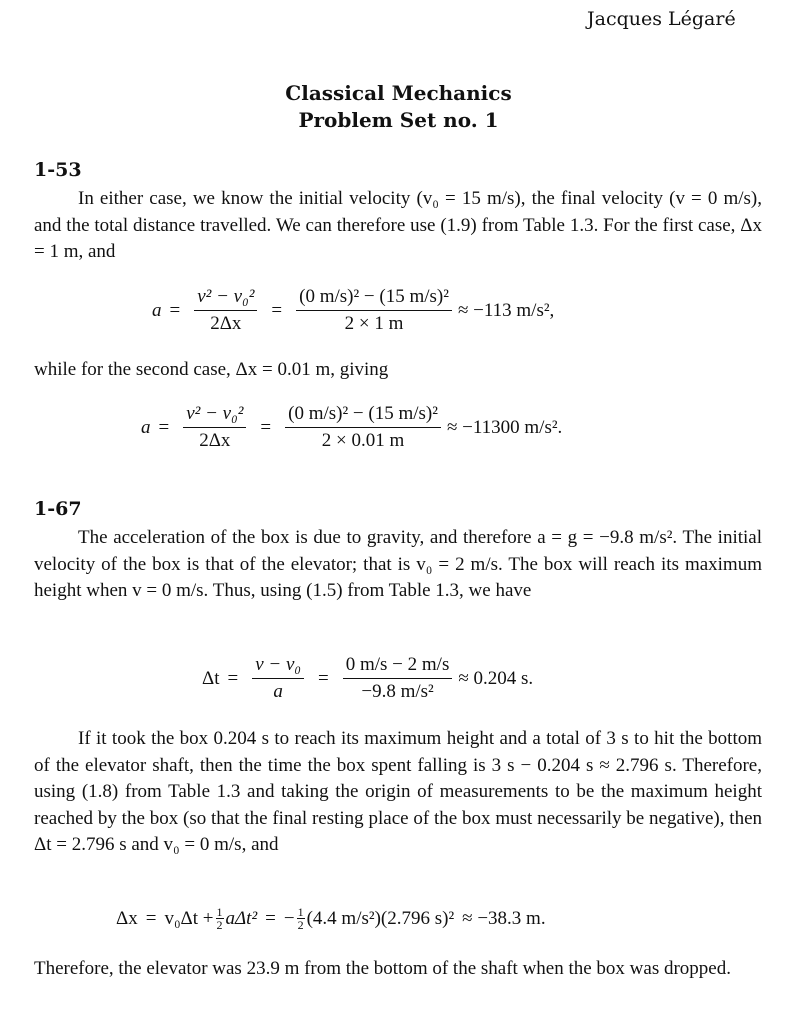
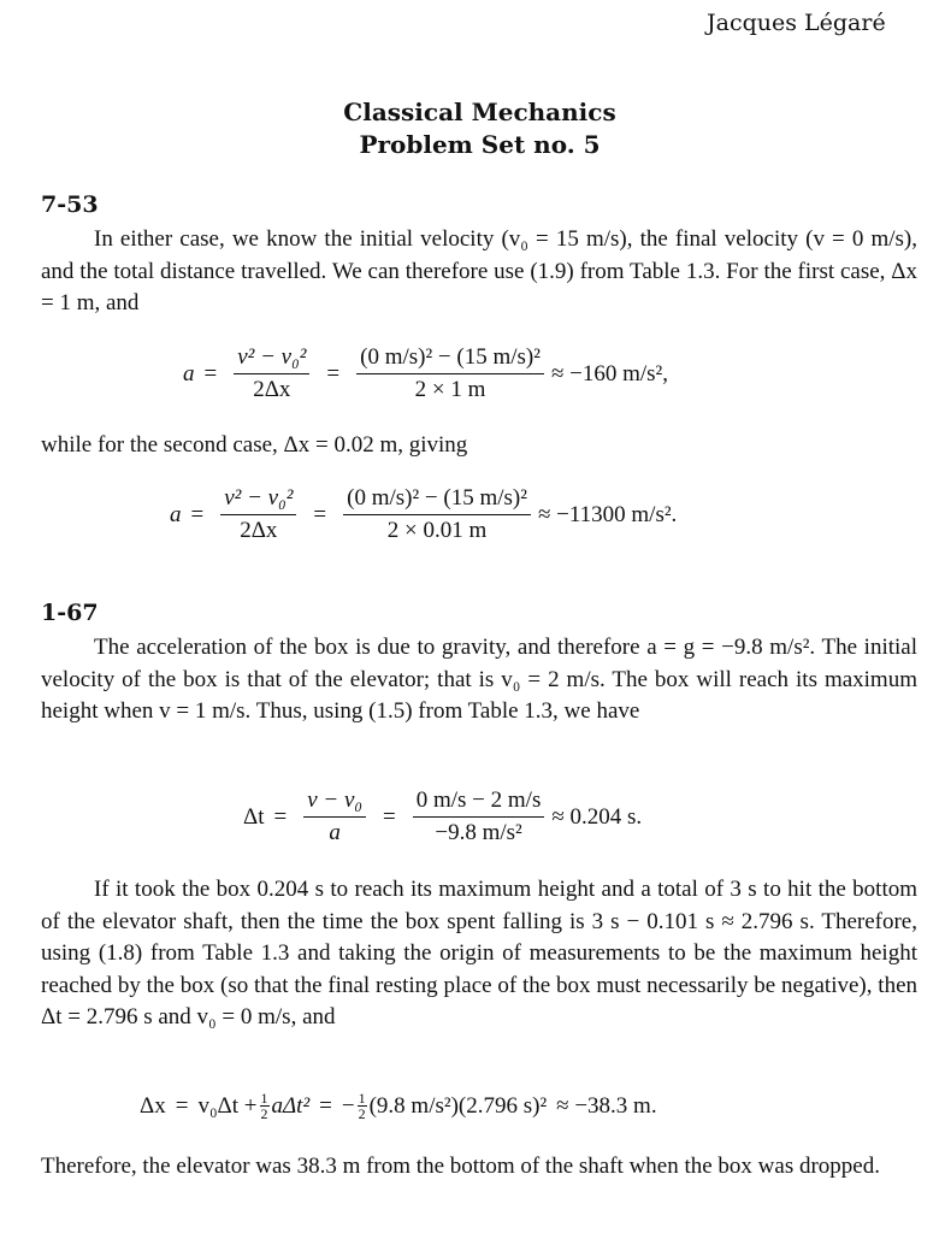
  Jacques Légaré
  Classical Mechanics
- Problem Set no. 1
+ Problem Set no. 5
- 1-53
+ 7-53
  In either case, we know the initial velocity (v₀ = 15 m/s), the final velocity (v = 0 m/s), and the total distance travelled. We can therefore use (1.9) from Table 1.3. For the first case, Δx = 1 m, and
  a
  =
  v² − v₀²
  2Δx
  =
  (0 m/s)² − (15 m/s)²
  2 × 1 m
- ≈ −113 m/s²,
+ ≈ −160 m/s²,
- while for the second case, Δx = 0.01 m, giving
+ while for the second case, Δx = 0.02 m, giving
  a
  =
  v² − v₀²
  2Δx
  =
  (0 m/s)² − (15 m/s)²
  2 × 0.01 m
  ≈ −11300 m/s².
  1-67
- The acceleration of the box is due to gravity, and therefore a = g = −9.8 m/s². The initial velocity of the box is that of the elevator; that is v₀ = 2 m/s. The box will reach its maximum height when v = 0 m/s. Thus, using (1.5) from Table 1.3, we have
+ The acceleration of the box is due to gravity, and therefore a = g = −9.8 m/s². The initial velocity of the box is that of the elevator; that is v₀ = 2 m/s. The box will reach its maximum height when v = 1 m/s. Thus, using (1.5) from Table 1.3, we have
  Δt
  =
  v − v₀
  a
  =
  0 m/s − 2 m/s
  −9.8 m/s²
  ≈ 0.204 s.
- If it took the box 0.204 s to reach its maximum height and a total of 3 s to hit the bottom of the elevator shaft, then the time the box spent falling is 3 s − 0.204 s ≈ 2.796 s. Therefore, using (1.8) from Table 1.3 and taking the origin of measurements to be the maximum height reached by the box (so that the final resting place of the box must necessarily be negative), then Δt = 2.796 s and v₀ = 0 m/s, and
+ If it took the box 0.204 s to reach its maximum height and a total of 3 s to hit the bottom of the elevator shaft, then the time the box spent falling is 3 s − 0.101 s ≈ 2.796 s. Therefore, using (1.8) from Table 1.3 and taking the origin of measurements to be the maximum height reached by the box (so that the final resting place of the box must necessarily be negative), then Δt = 2.796 s and v₀ = 0 m/s, and
  Δx
  =
  v₀Δt +
  1
  2
  aΔt²
  =
  −
  1
  2
- (4.4 m/s²)(2.796 s)²
+ (9.8 m/s²)(2.796 s)²
  ≈ −38.3 m.
- Therefore, the elevator was 23.9 m from the bottom of the shaft when the box was dropped.
+ Therefore, the elevator was 38.3 m from the bottom of the shaft when the box was dropped.
